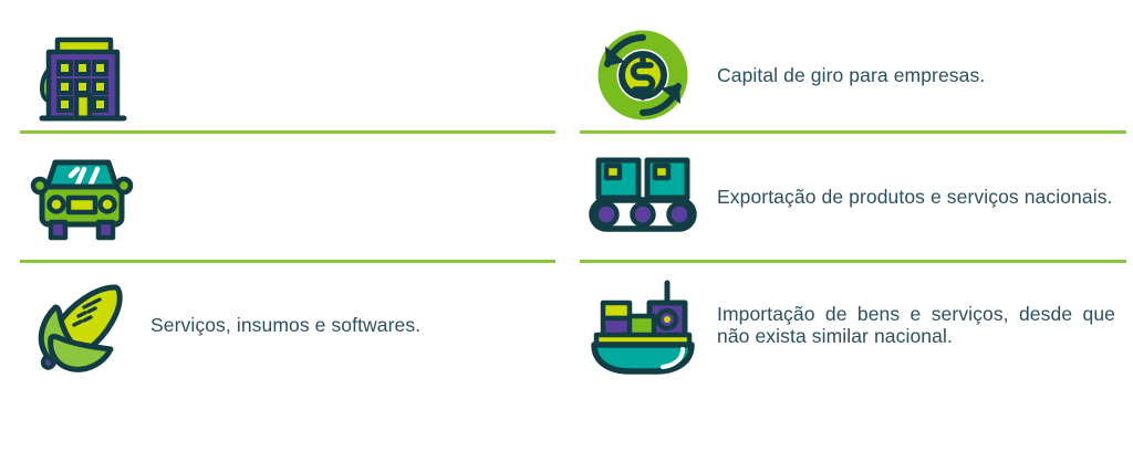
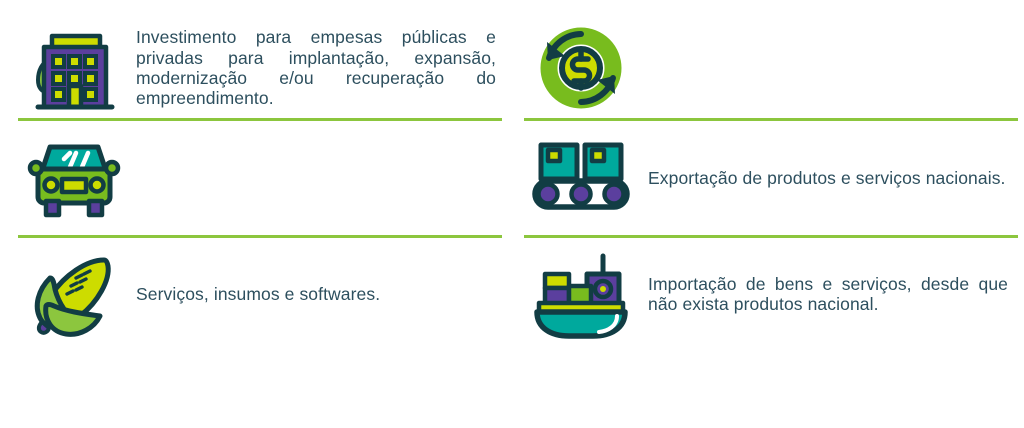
+ Investimento para empesas públicas e privadas para implantação, expansão, modernização e/ou recuperação do empreendimento.
  Serviços, insumos e softwares.
- Capital de giro para empresas.
  Exportação de produtos e serviços nacionais.
- Importação de bens e serviços, desde que não exista similar nacional.
+ Importação de bens e serviços, desde que não exista produtos nacional.
